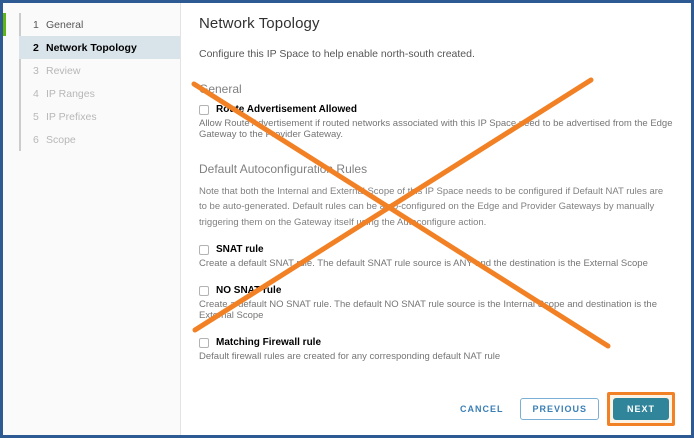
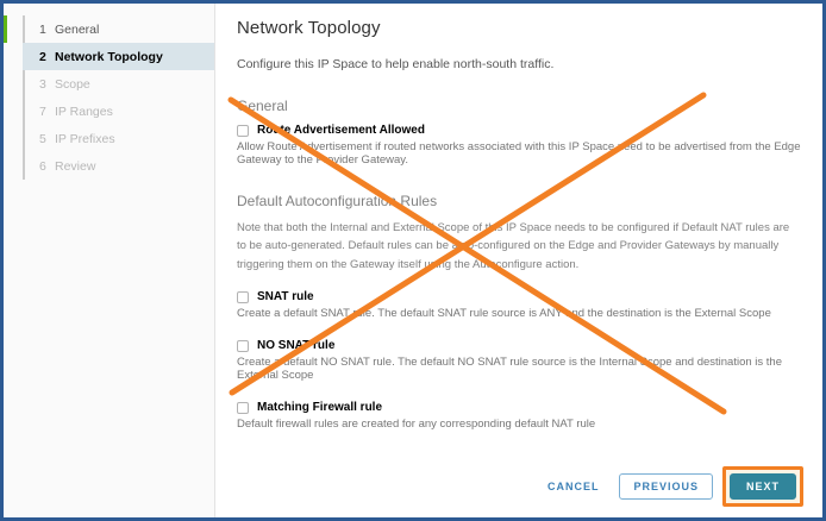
  1
  General
  2
  Network Topology
  3
- Review
+ Scope
- 4
+ 7
  IP Ranges
  5
  IP Prefixes
  6
- Scope
+ Review
  Network Topology
- Configure this IP Space to help enable north-south created.
+ Configure this IP Space to help enable north-south traffic.
  eneral
  Roe Advertisement Allowed
  Allow Routevertisement if routed networks associated with this IP Spaceed to be advertised from the Edge Gateway to the Pvider Gateway.
  Default Autoconfiguratio Rules
  Note that both the Internal and Extern Scope of ts IP Space needs to be configured if Default NAT rules are to be auto-generated. Default rules can be ao-configured on the Edge and Provider Gateways by manually triggering them on the Gateway itself ung the Auconfigure action.
  SNAT rule
  Create a default SNATle. The default SNAT rule source is ANYnd the destination is the External Scope
  NO SNA rule
  Create default NO SNAT rule. The default NO SNAT rule source is the Internalope and destination is the Extnal Scope
  Matching Firewall rule
  Default firewall rules are created for any corresponding default NAT rule
  CANCEL
  PREVIOUS
  NEXT
